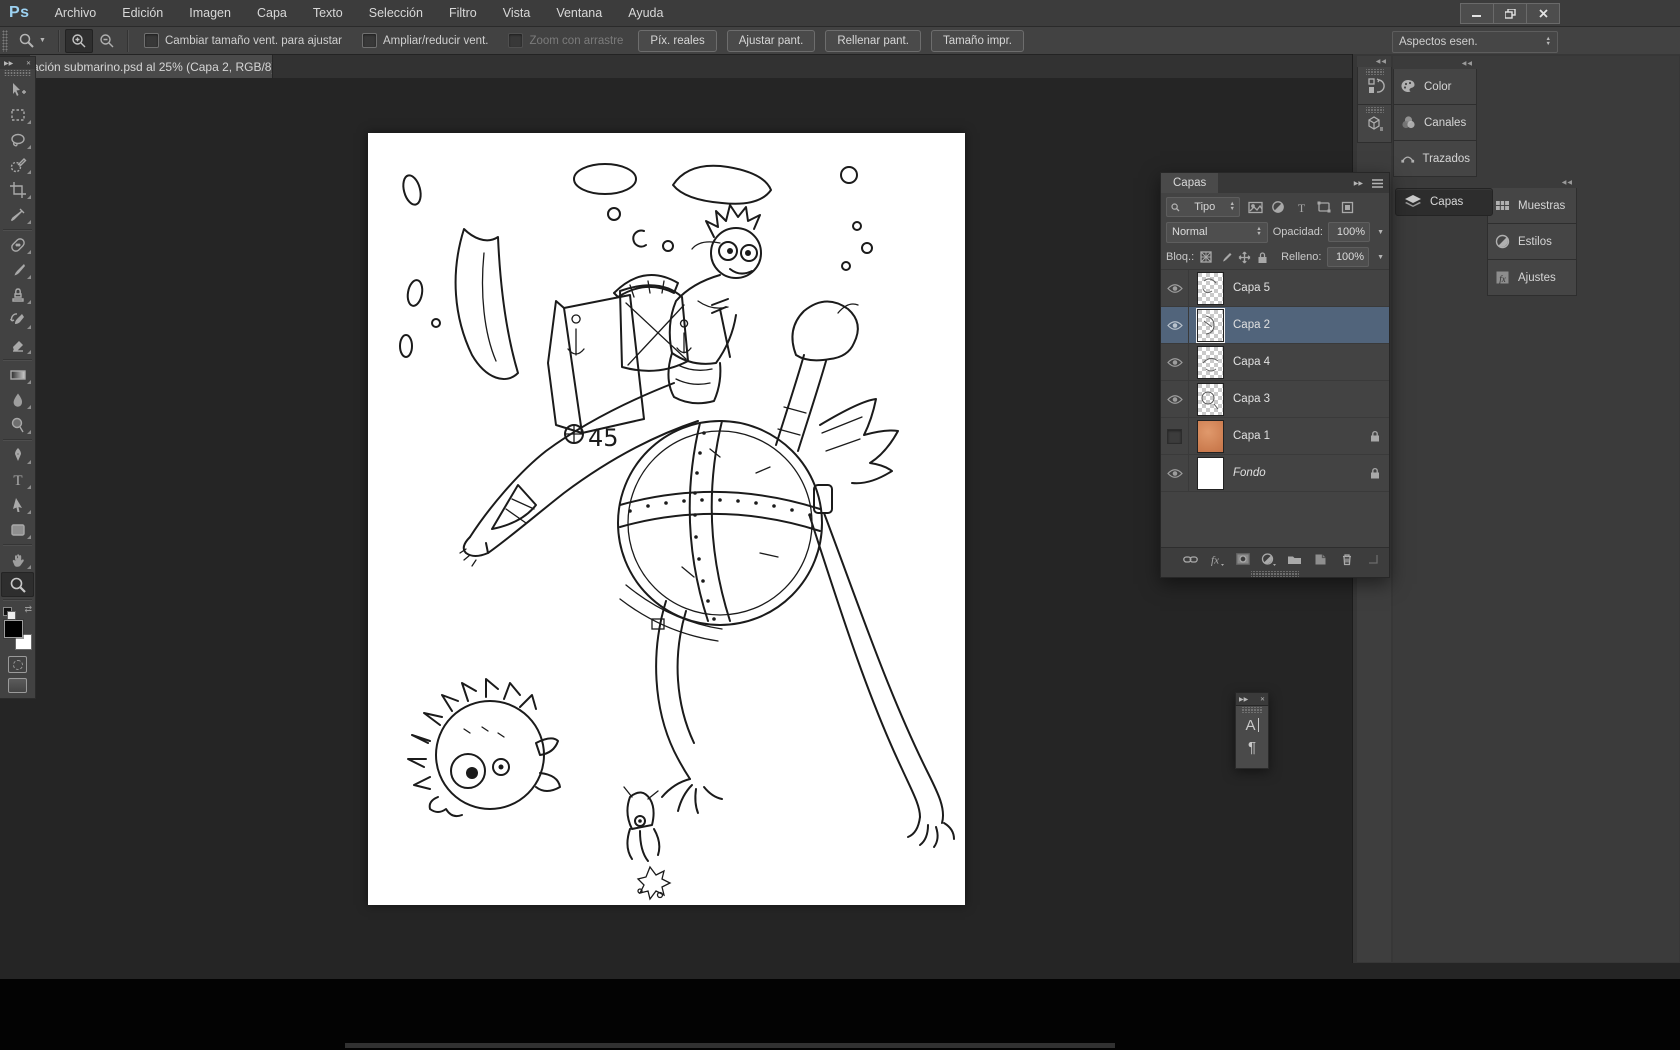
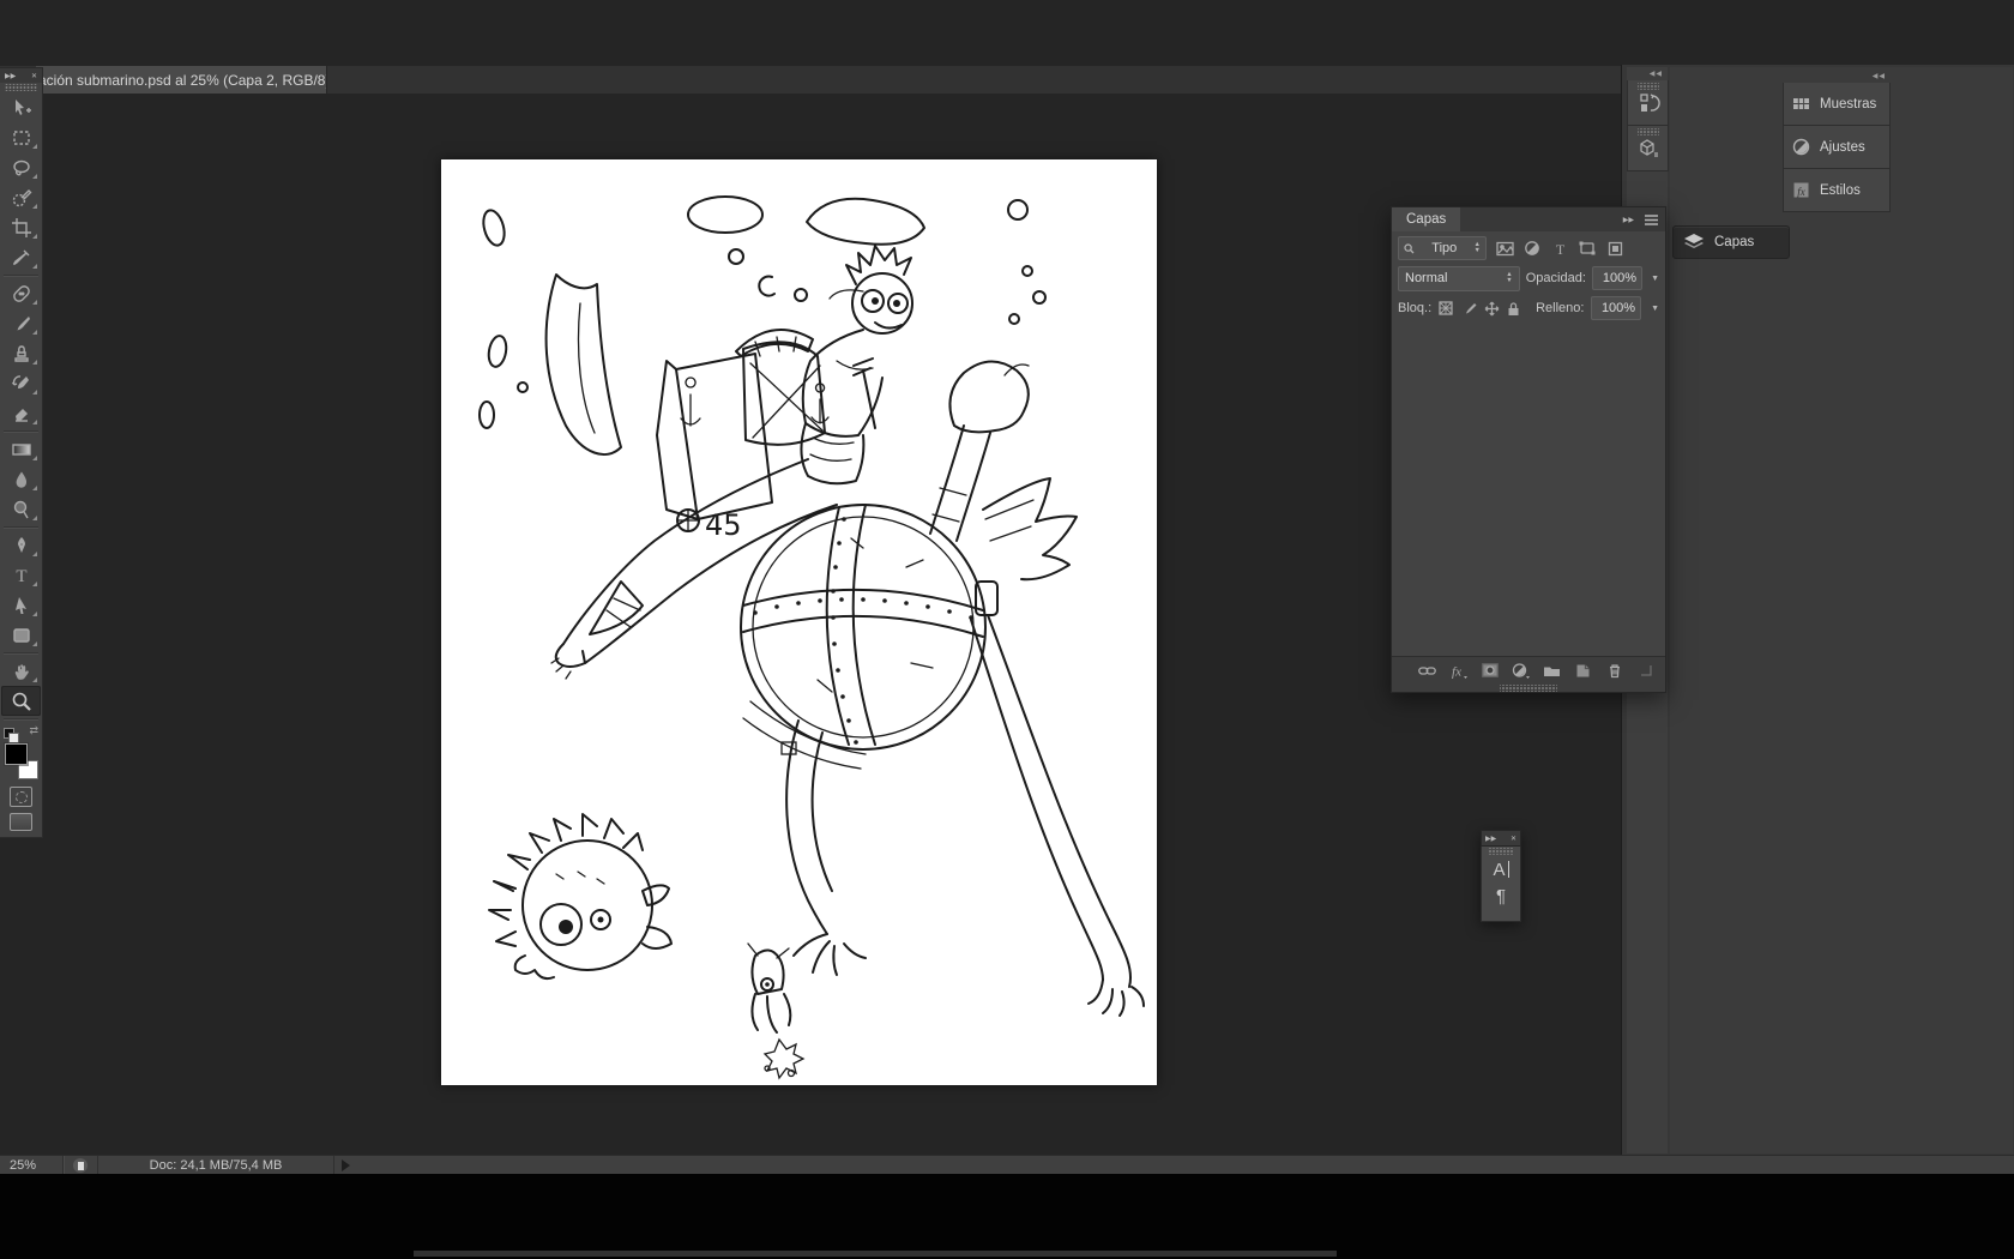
- Ps
- Archivo
- Edición
- Imagen
- Capa
- Texto
- Selección
- Filtro
- Vista
- Ventana
- Ayuda
- Cambiar tamaño vent. para ajustar
- Ampliar/reducir vent.
- Zoom con arrastre
- Píx. reales
- Ajustar pant.
- Rellenar pant.
- Tamaño impr.
- Aspectos esen.
  ción submarino.psd al 25% (Capa 2, RGB/8
  45
  T
  ⇄
- Color
- Canales
- Trazados
  Muestras
- Estilos
+ Ajustes
  fx
- Ajustes
+ Estilos
  Capas
  Capas
  Tipo
  T
  Normal
  Opacidad:
  100%
  Bloq.:
  Relleno:
  100%
- Capa 5
- Capa 2
- Capa 4
- Capa 3
- Capa 1
- Fondo
  fx
  A
  ¶
+ 25%
+ Doc: 24,1 MB/75,4 MB
